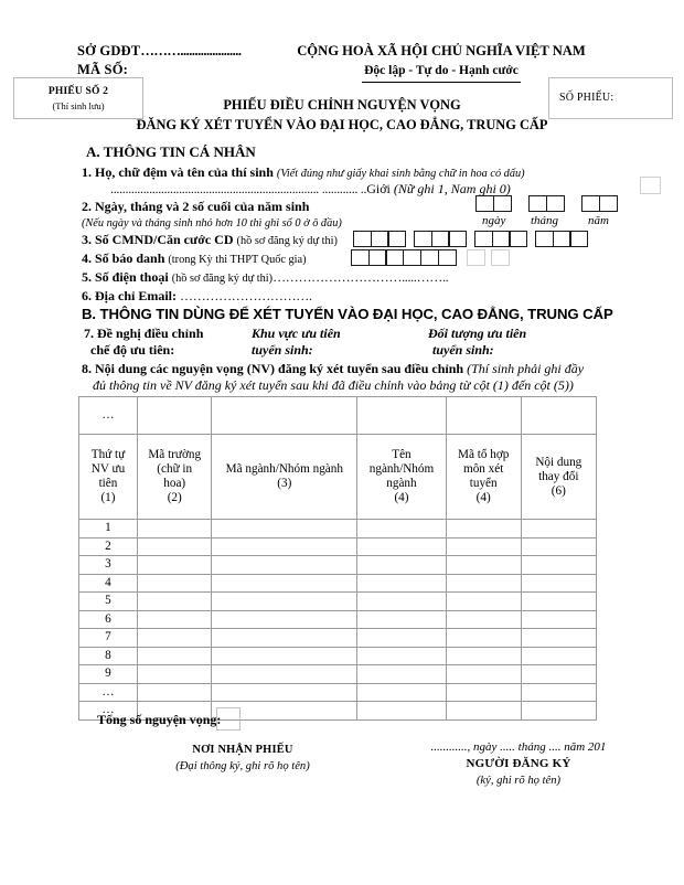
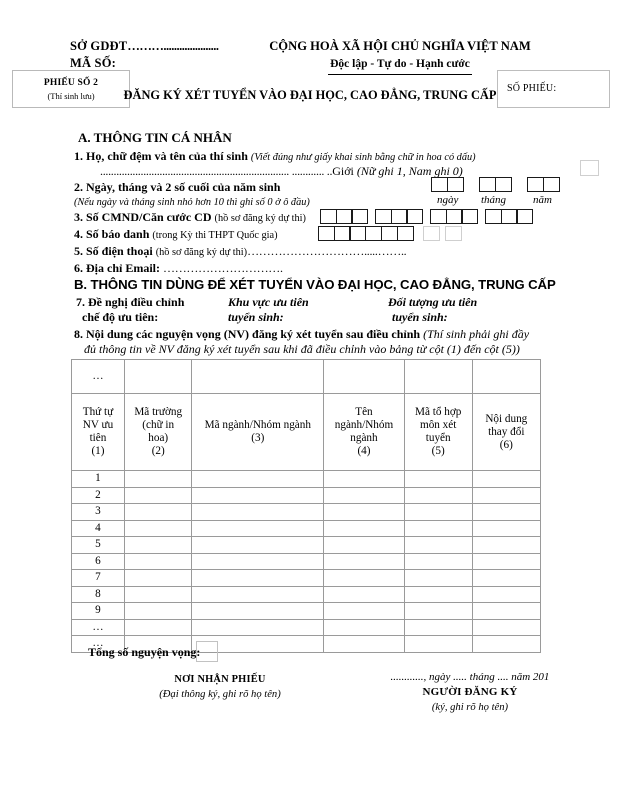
  SỞ GDĐT……….....................
  MÃ SỐ:
  CỘNG HOÀ XÃ HỘI CHỦ NGHĨA VIỆT NAM
  Độc lập - Tự do - Hạnh cước
  PHIẾU SỐ 2
  (Thí sinh lưu)
  SỐ PHIẾU:
- PHIẾU ĐIỀU CHỈNH NGUYỆN VỌNG
  ĐĂNG KÝ XÉT TUYỂN VÀO ĐẠI HỌC, CAO ĐẲNG, TRUNG CẤP
  A. THÔNG TIN CÁ NHÂN
  1. Họ, chữ đệm và tên của thí sinh (Viết đúng như giấy khai sinh bằng chữ in hoa có dấu)
  ...................................................................... ............ ..Giới (Nữ ghi 1, Nam ghi 0)
  2. Ngày, tháng và 2 số cuối của năm sinh
  (Nếu ngày và tháng sinh nhỏ hơn 10 thì ghi số 0 ở ô đầu)
  ngày
  tháng
  năm
  3. Số CMND/Căn cước CD (hồ sơ đăng ký dự thi)
  4. Số báo danh (trong Kỳ thi THPT Quốc gia)
  5. Số điện thoại (hồ sơ đăng ký dự thi)………………………….....……..
  6. Địa chỉ Email: ………………………….
  B. THÔNG TIN DÙNG ĐỂ XÉT TUYỂN VÀO ĐẠI HỌC, CAO ĐẲNG, TRUNG CẤP
  7. Đề nghị điều chỉnh
  chế độ ưu tiên:
  Khu vực ưu tiên
  tuyển sinh:
  Đối tượng ưu tiên
  tuyển sinh:
  8. Nội dung các nguyện vọng (NV) đăng ký xét tuyển sau điều chỉnh (Thí sinh phải ghi đầy
  đủ thông tin về NV đăng ký xét tuyển sau khi đã điều chỉnh vào bảng từ cột (1) đến cột (5))
  …
- Thứ tự NV ưu tiên (1)	Mã trường (chữ in hoa) (2)	Mã ngành/Nhóm ngành (3)	Tên ngành/Nhóm ngành (4)	Mã tổ hợp môn xét tuyển (4)	Nội dung thay đổi (6)
+ Thứ tự NV ưu tiên (1)	Mã trường (chữ in hoa) (2)	Mã ngành/Nhóm ngành (3)	Tên ngành/Nhóm ngành (4)	Mã tổ hợp môn xét tuyển (5)	Nội dung thay đổi (6)
  1
  2
  3
  4
  5
  6
  7
  8
  9
  …
  …
  Tổng số nguyện vọng:
  NƠI NHẬN PHIẾU
  (Đại thông ký, ghi rõ họ tên)
  ............, ngày ..... tháng .... năm 201
  NGƯỜI ĐĂNG KÝ
  (ký, ghi rõ họ tên)
